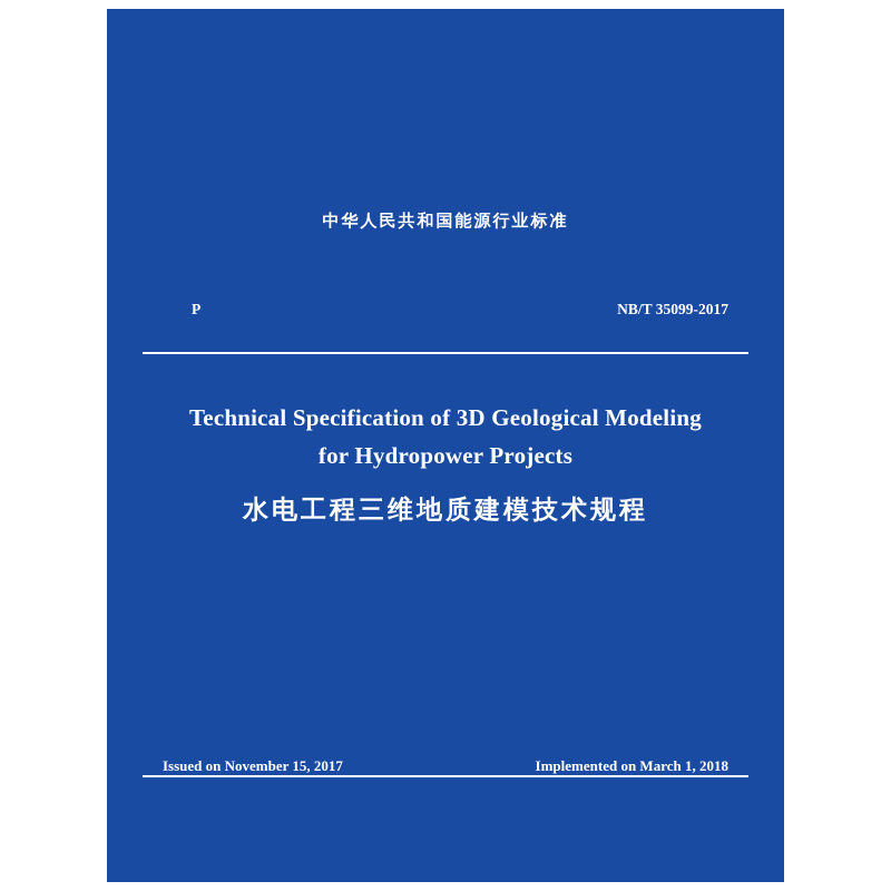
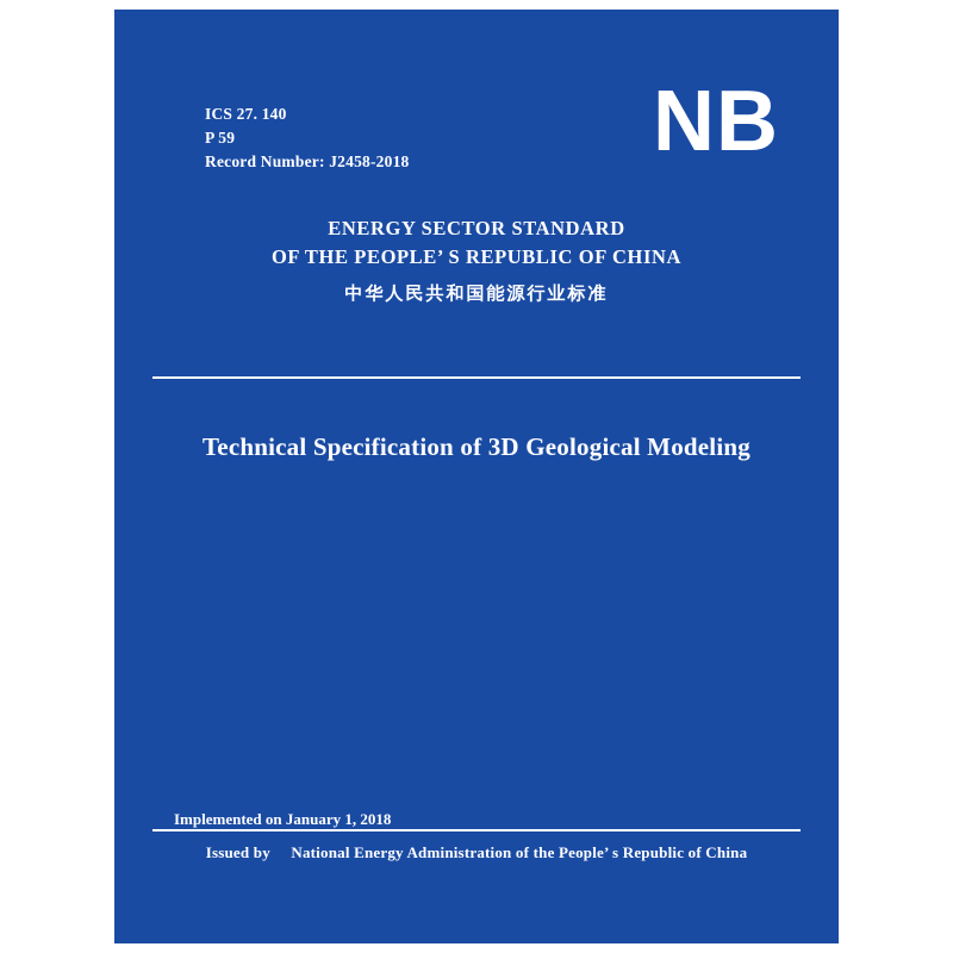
+ ICS 27. 140
+ P 59
+ Record Number: J2458-2018
+ NB
+ ENERGY SECTOR STANDARD
+ OF THE PEOPLE’ S REPUBLIC OF CHINA
  中华人民共和国能源行业标准
- P
- NB/T 35099-2017
  Technical Specification of 3D Geological Modeling
- for Hydropower Projects
- 水电工程三维地质建模技术规程
- Issued on November 15, 2017
- Implemented on March 1, 2018
+ Implemented on January 1, 2018
+ Issued by National Energy Administration of the People’ s Republic of China
